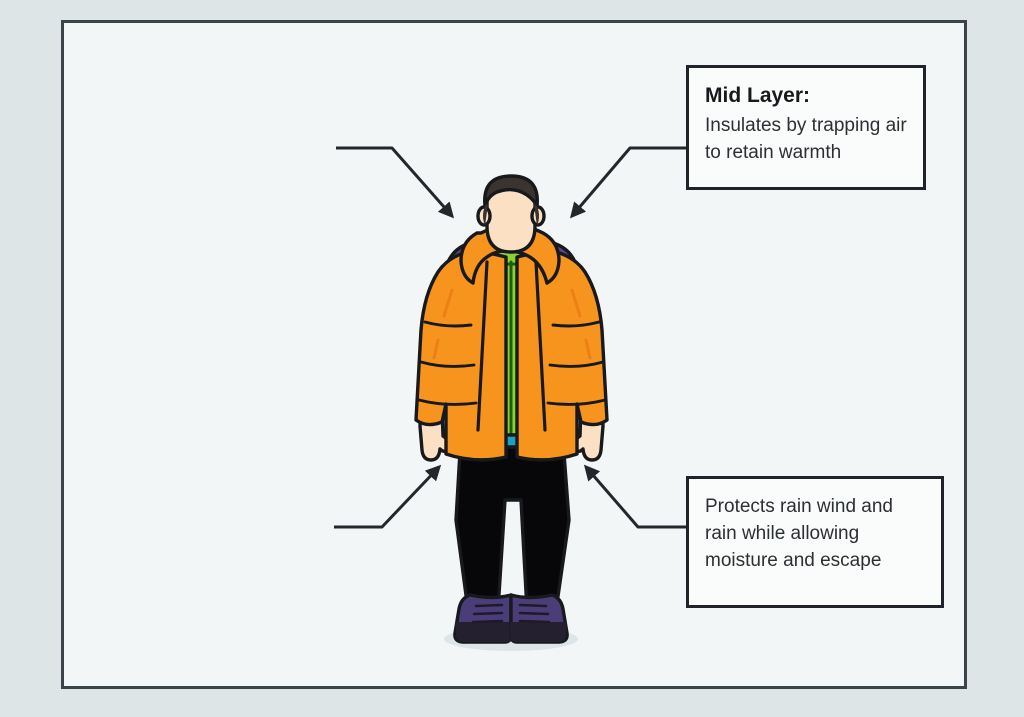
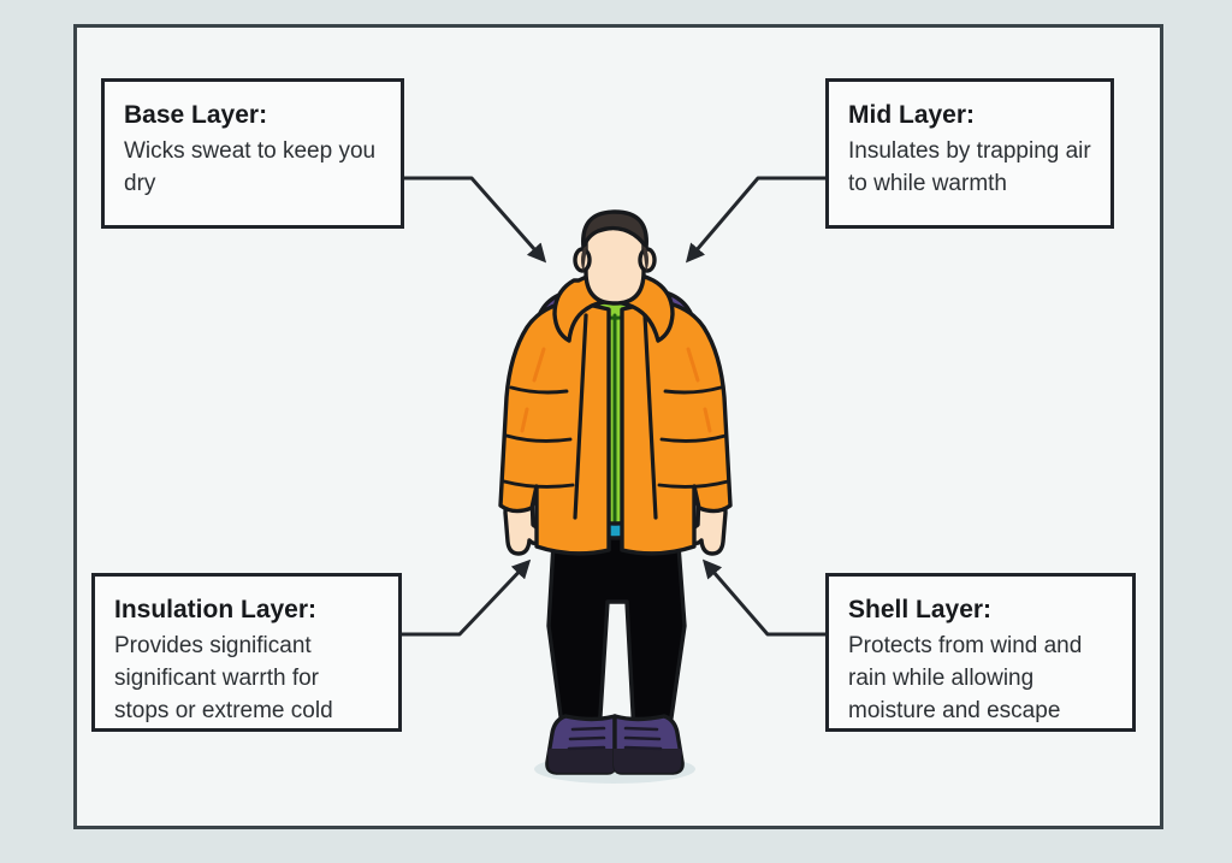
+ Base Layer:
+ Wicks sweat to keep you dry
  Mid Layer:
- Insulates by trapping air to retain warmth
+ Insulates by trapping air to while warmth
+ Insulation Layer:
+ Provides significant significant warrth for stops or extreme cold
+ Shell Layer:
- Protects rain wind and rain while allowing moisture and escape
+ Protects from wind and rain while allowing moisture and escape
